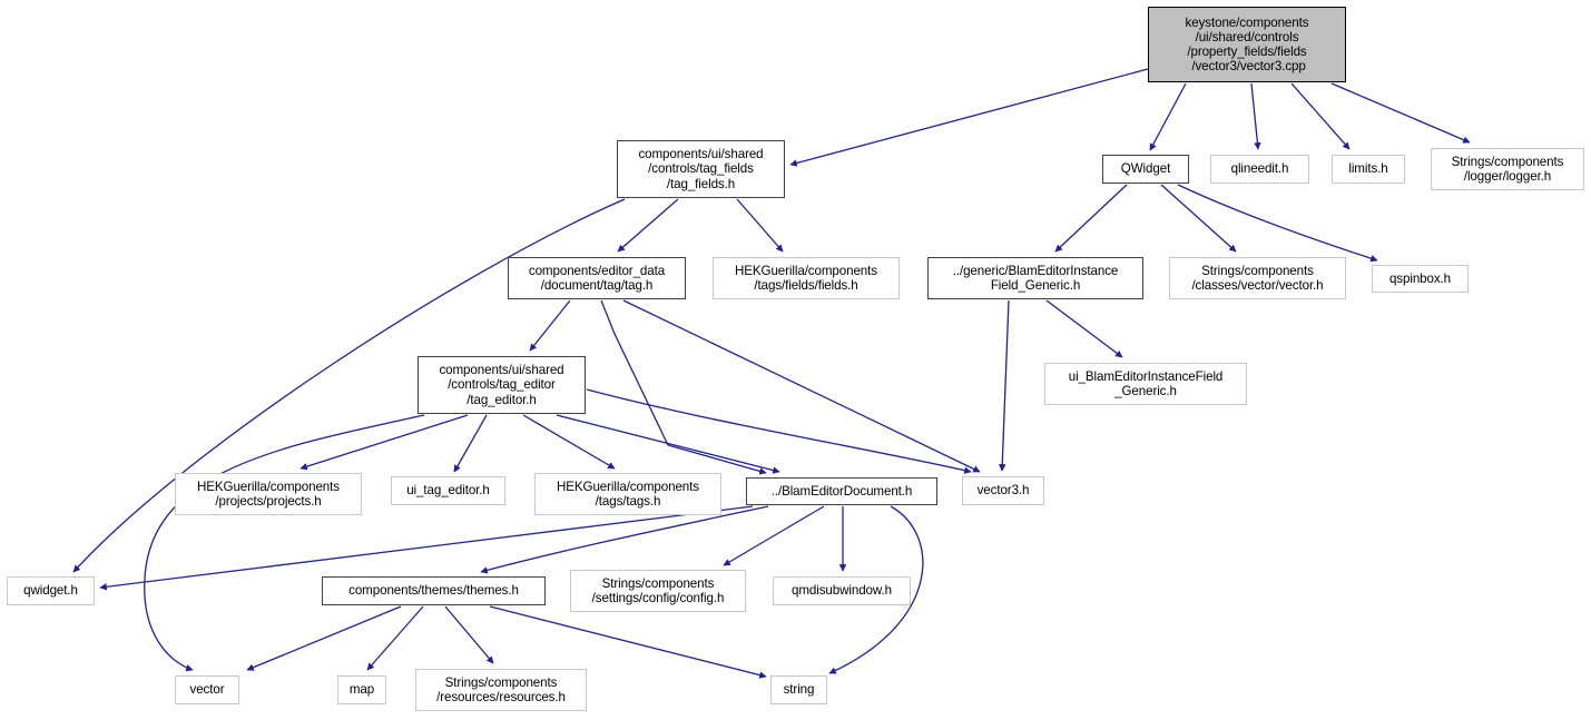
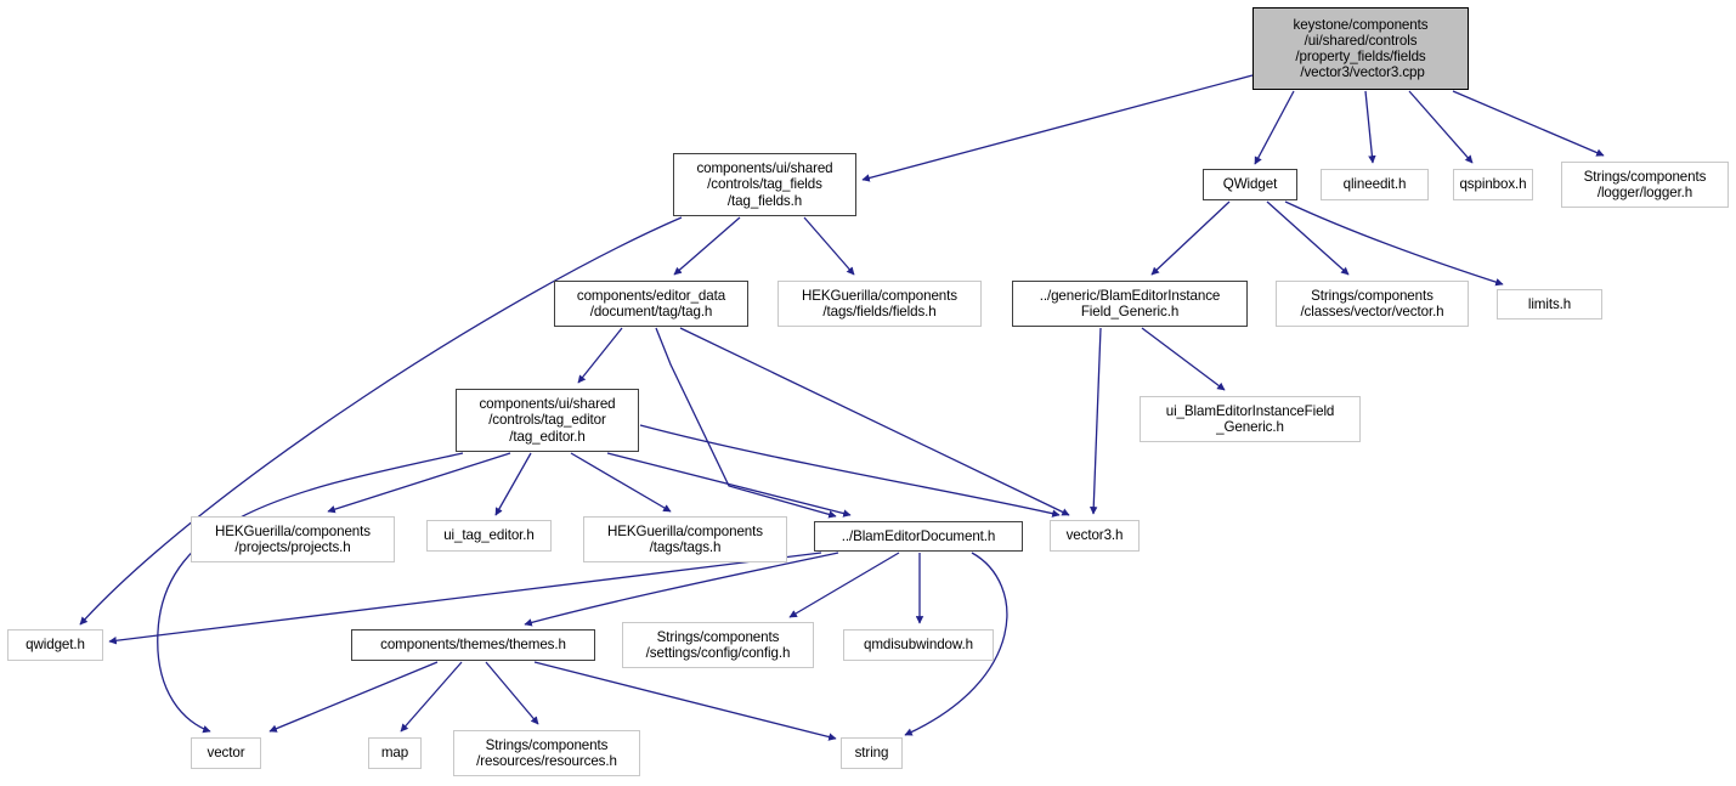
  keystone/components
  /ui/shared/controls
  /property_fields/fields
  /vector3/vector3.cpp
  components/ui/shared
  /controls/tag_fields
  /tag_fields.h
  QWidget
  qlineedit.h
- limits.h
+ qspinbox.h
  Strings/components
  /logger/logger.h
  components/editor_data
  /document/tag/tag.h
  HEKGuerilla/components
  /tags/fields/fields.h
  ../generic/BlamEditorInstance
  Field_Generic.h
  Strings/components
  /classes/vector/vector.h
- qspinbox.h
+ limits.h
  components/ui/shared
  /controls/tag_editor
  /tag_editor.h
  ui_BlamEditorInstanceField
  _Generic.h
  HEKGuerilla/components
  /projects/projects.h
  ui_tag_editor.h
  HEKGuerilla/components
  /tags/tags.h
  ../BlamEditorDocument.h
  vector3.h
  qwidget.h
  components/themes/themes.h
  Strings/components
  /settings/config/config.h
  qmdisubwindow.h
  vector
  map
  Strings/components
  /resources/resources.h
  string
